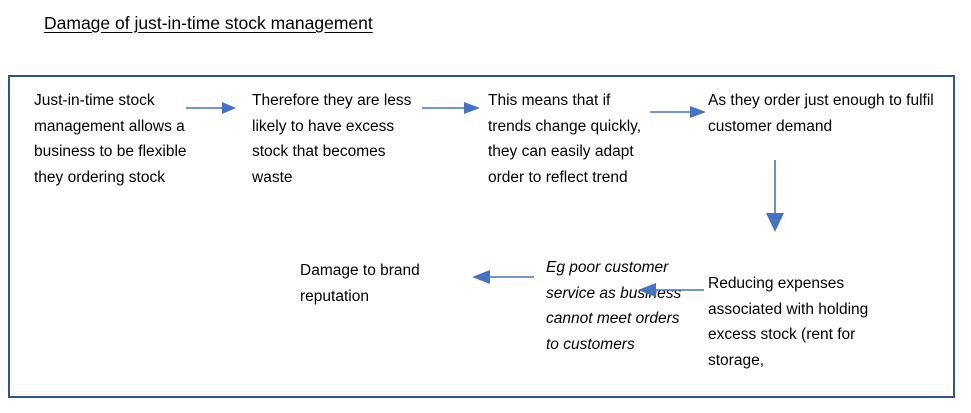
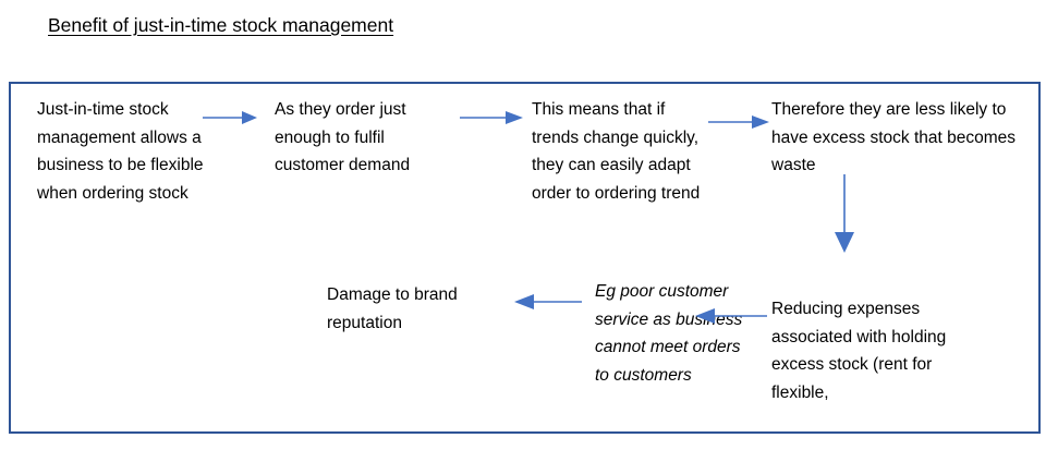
- Damage of just-in-time stock management
+ Benefit of just-in-time stock management
- Just-in-time stock management allows a business to be flexible they ordering stock
+ Just-in-time stock management allows a business to be flexible when ordering stock
- Therefore they are less likely to have excess stock that becomes waste
+ As they order just enough to fulfil customer demand
- This means that if trends change quickly, they can easily adapt order to reflect trend
+ This means that if trends change quickly, they can easily adapt order to ordering trend
- As they order just enough to fulfil customer demand
+ Therefore they are less likely to have excess stock that becomes waste
- Reducing expenses associated with holding excess stock (rent for storage,
+ Reducing expenses associated with holding excess stock (rent for flexible,
  Eg poor customer service as busess cannot meet orders to customers
  Damage to brand reputation
